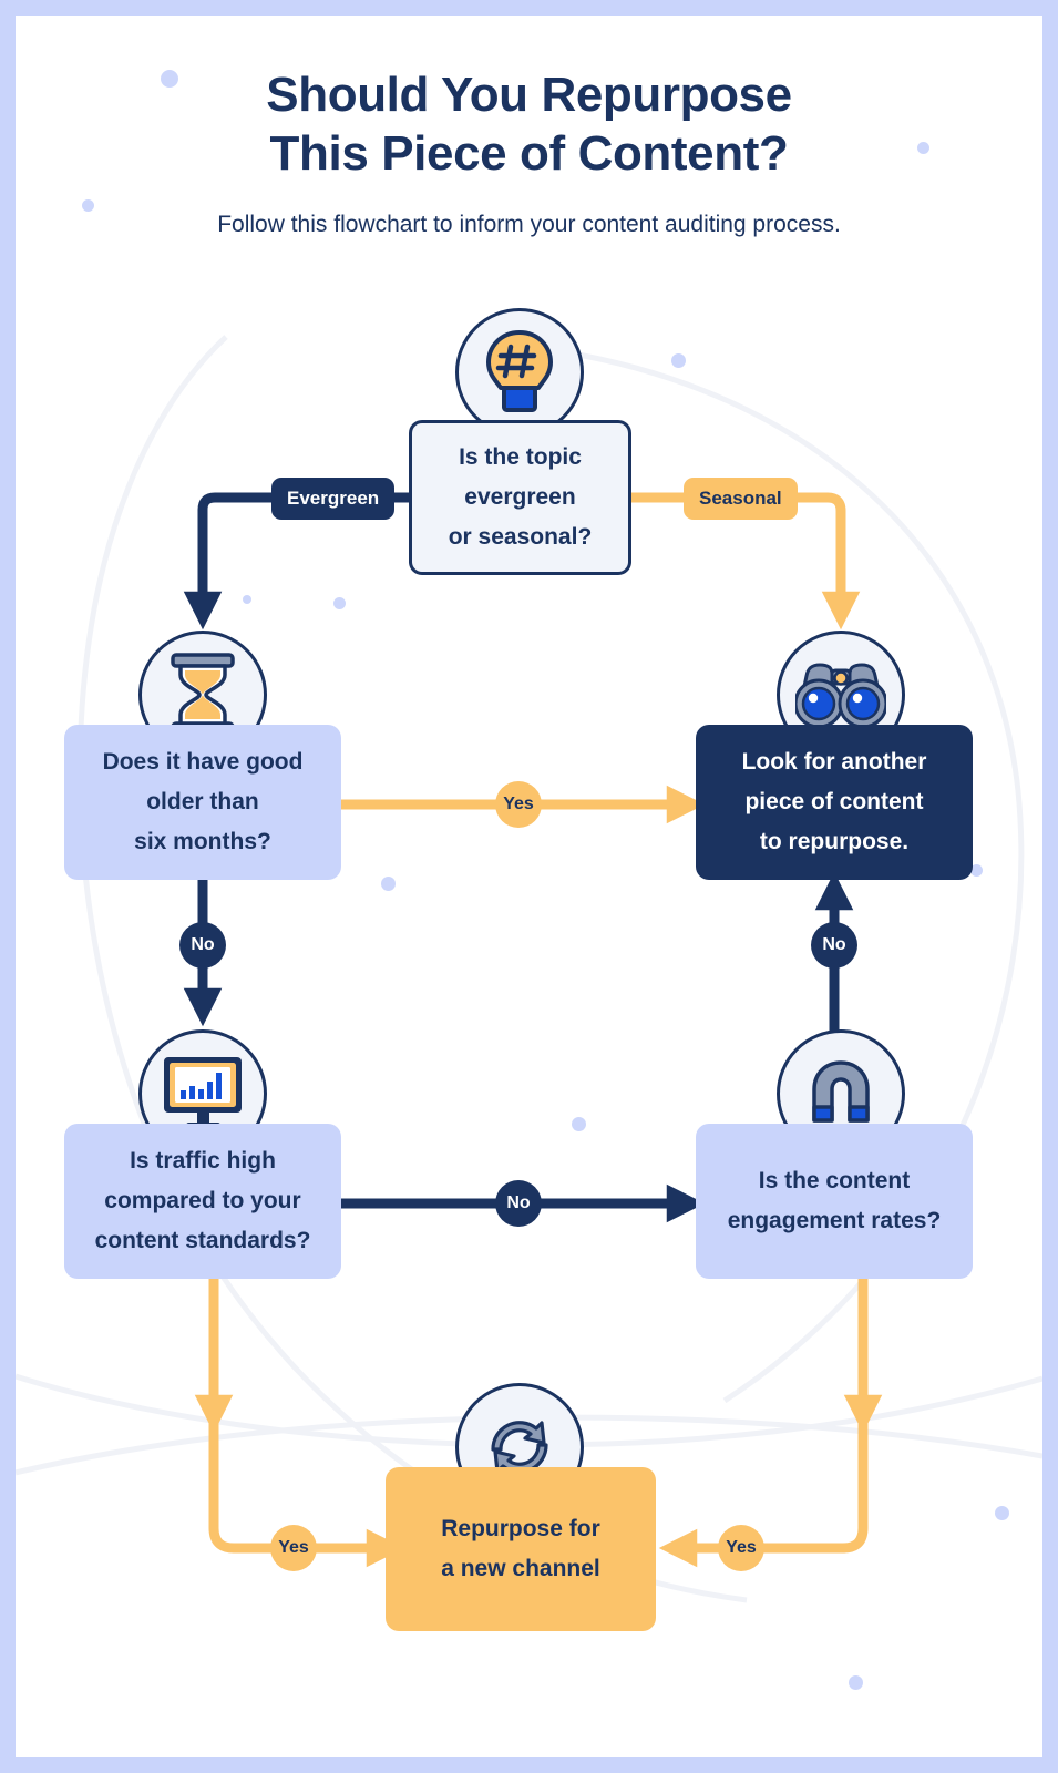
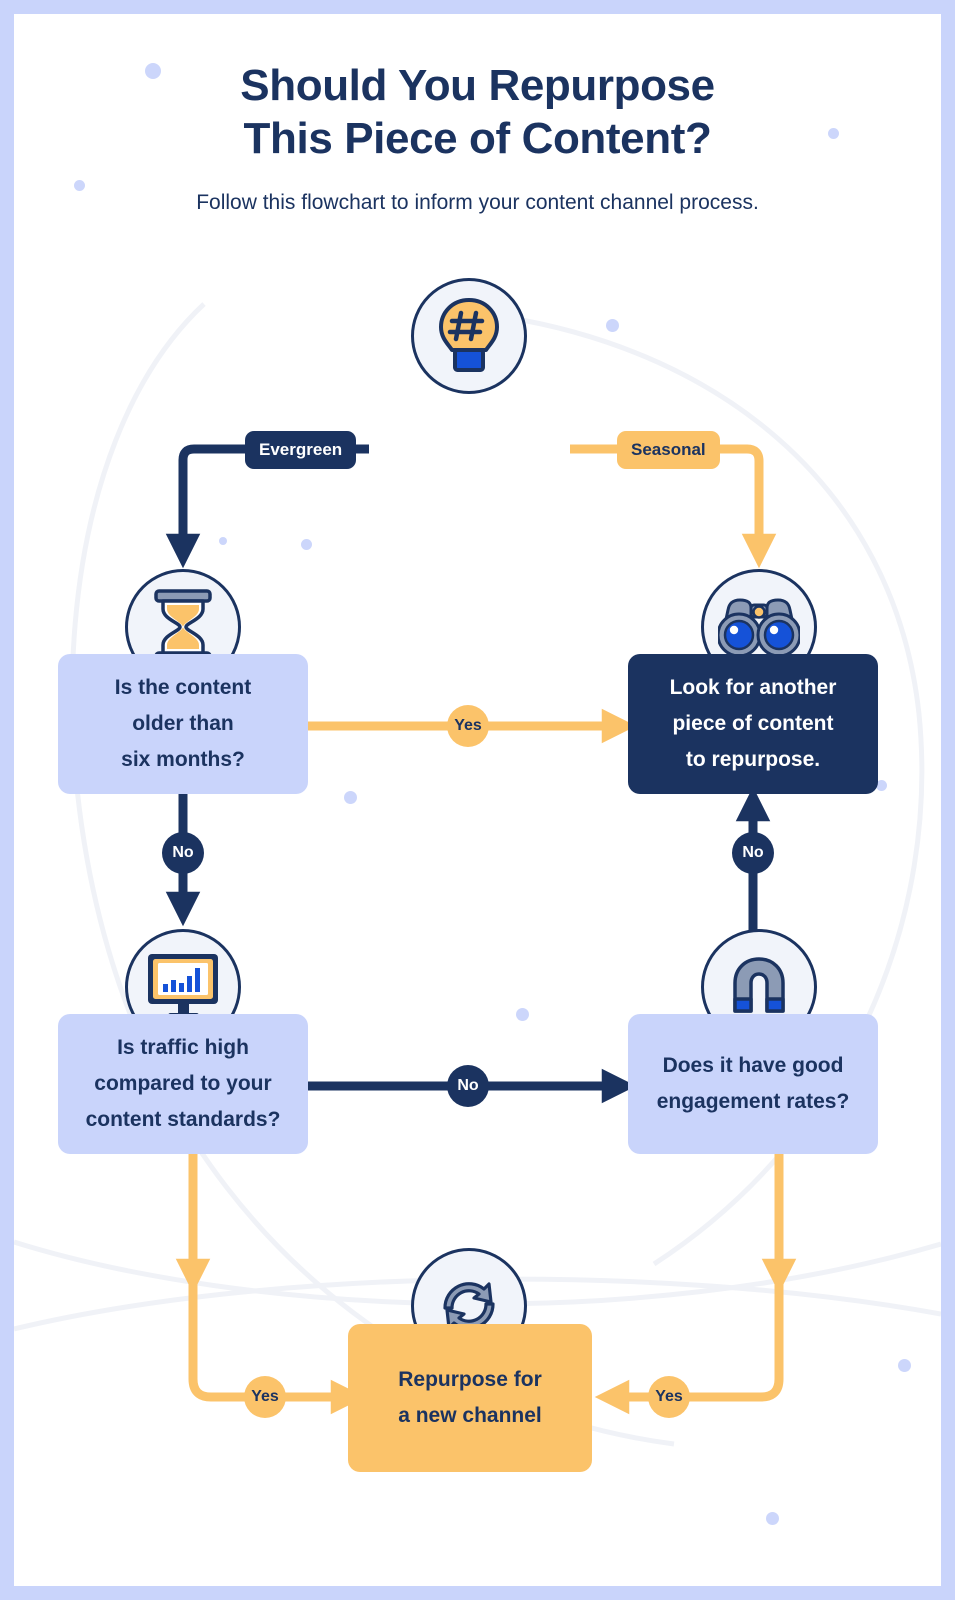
  Should You Repurpose
  This Piece of Content?
- Follow this flowchart to inform your content auditing process.
+ Follow this flowchart to inform your content channel process.
- Is the topic
- evergreen
- or seasonal?
- Does it have good
+ Is the content
  older than
  six months?
  Look for another
  piece of content
  to repurpose.
  Is traffic high
  compared to your
  content standards?
- Is the content
+ Does it have good
  engagement rates?
  Repurpose for
  a new channel
  Evergreen
  Seasonal
  Yes
  No
  No
  No
  Yes
  Yes
